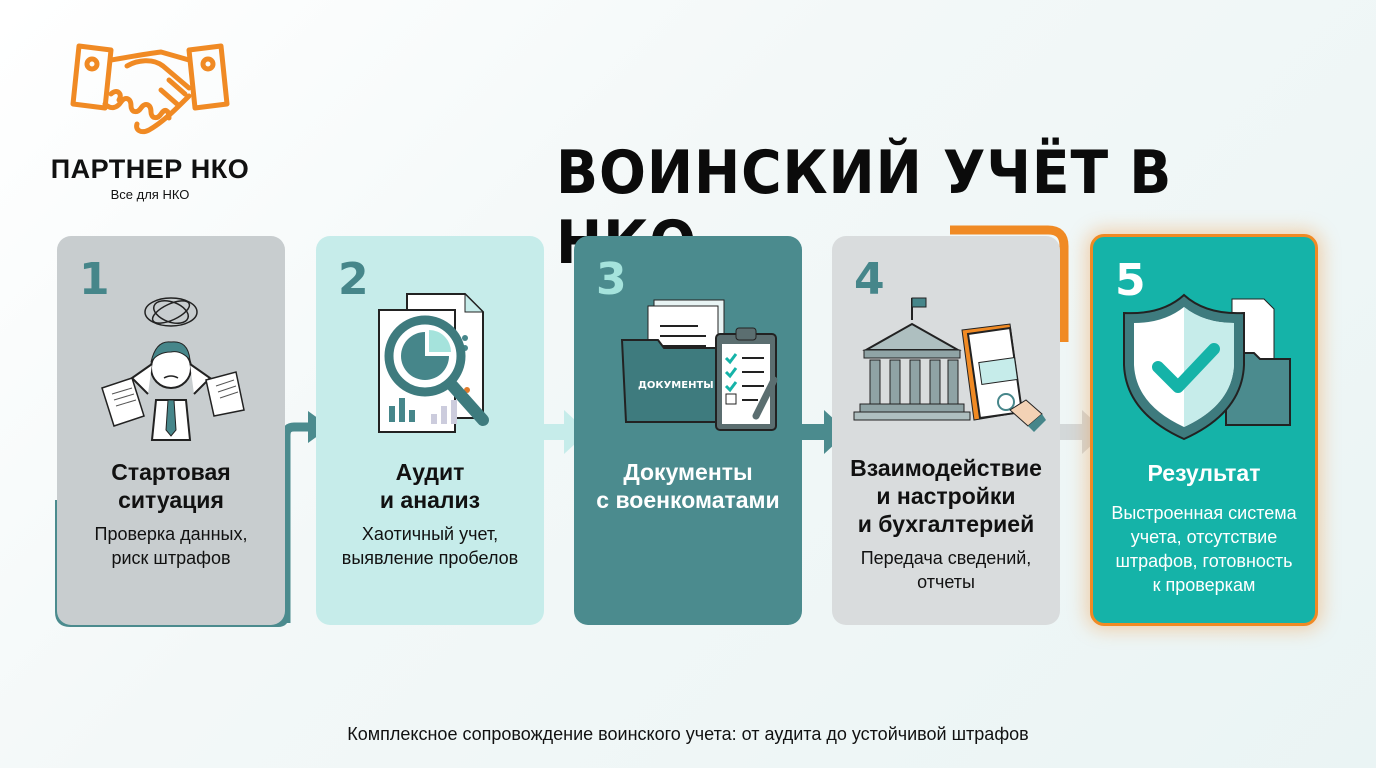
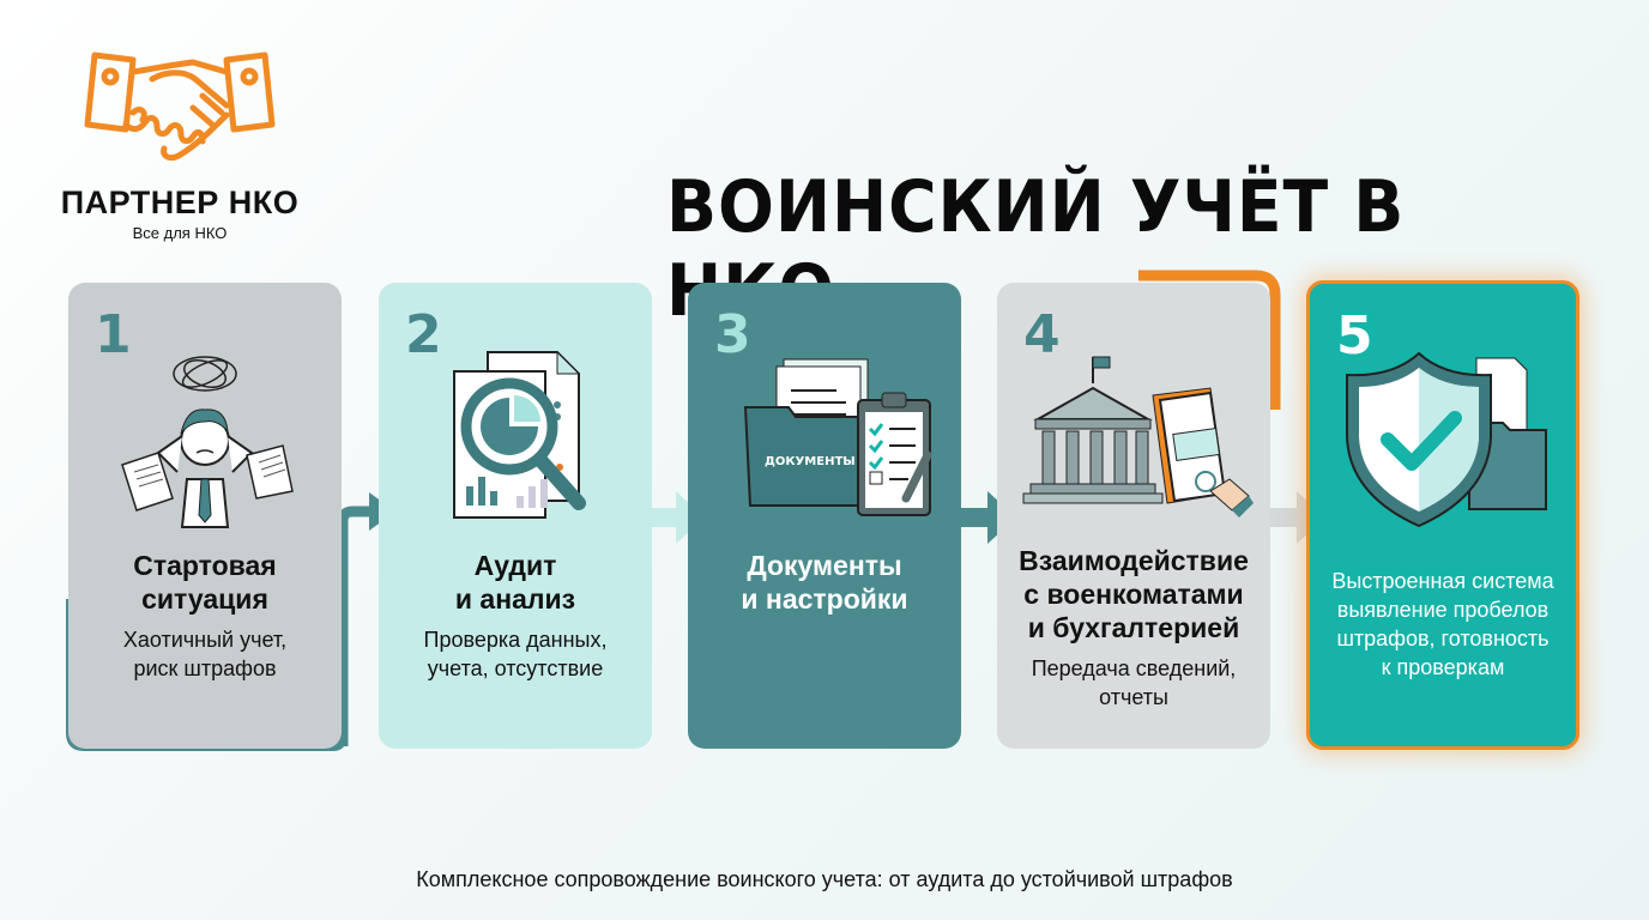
  ПАРТНЕР НКО
  Все для НКО
  ВОИНСКИЙ УЧЁТ В
  1
  Стартовая
  ситуация
- Проверка данных,
+ Хаотичный учет,
  риск штрафов
  2
  Аудит
  и анализ
- Хаотичный учет,
+ Проверка данных,
- выявление пробелов
+ учета, отсутствие
  3
  ДОКУМЕНТЫ
  Документы
- с военкоматами
+ и настройки
  4
  Взаимодействие
- и настройки
+ с военкоматами
  и бухгалтерией
  Передача сведений,
  отчеты
  5
- Результат
  Выстроенная система
- учета, отсутствие
+ выявление пробелов
  штрафов, готовность
  к проверкам
  Комплексное сопровождение воинского учета: от аудита до устойчивой штрафов
